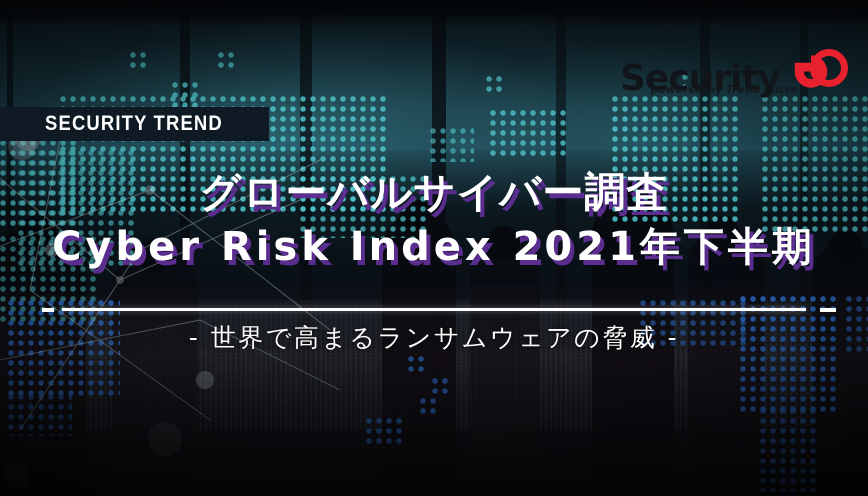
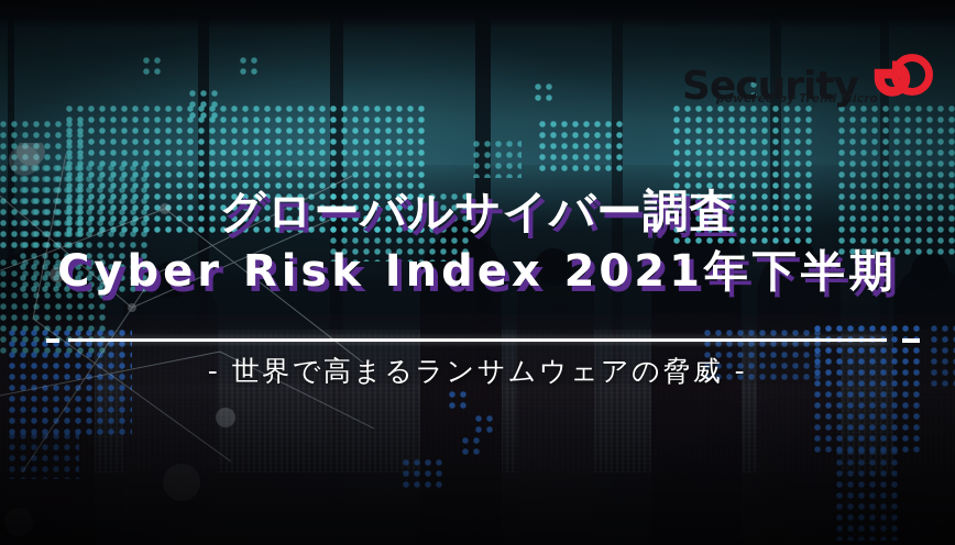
- SECURITY TREND
  グローバルサイバー調査
  Cyber Risk Index 2021年下半期
  - 世界で高まるランサムウェアの脅威 -
  Security
  powered by Trend Micro
